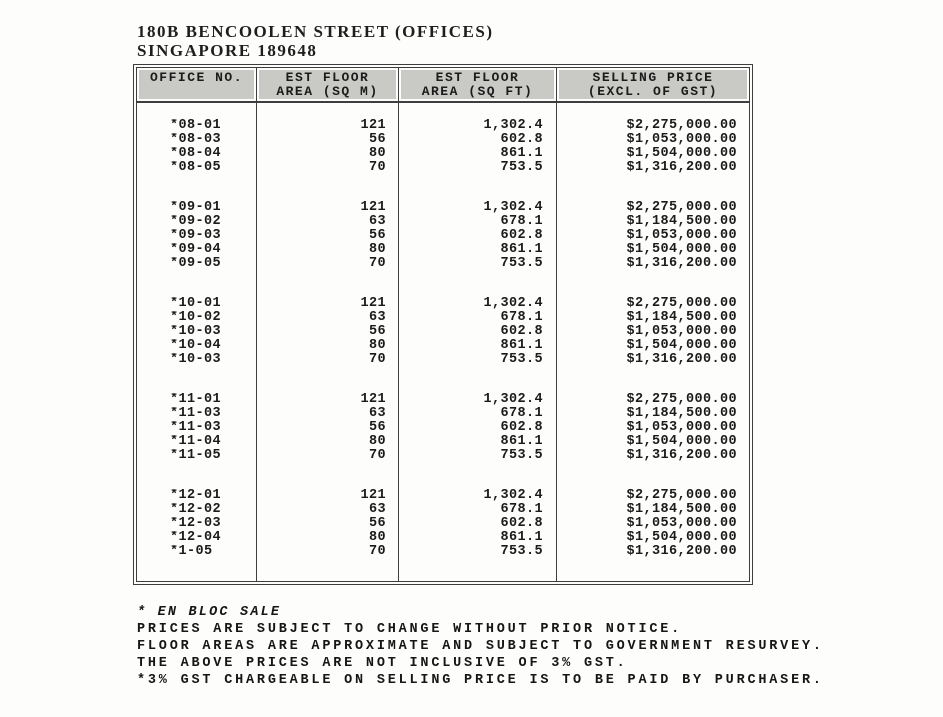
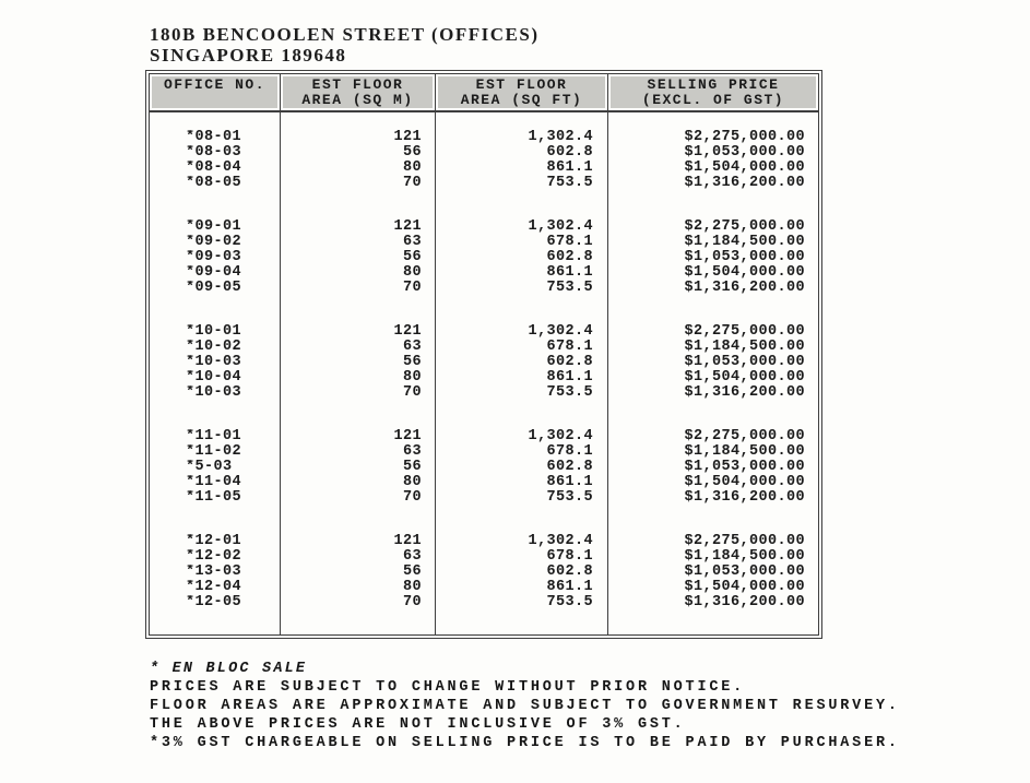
  180B BENCOOLEN STREET (OFFICES)
  SINGAPORE 189648
  OFFICE NO.	EST FLOOR AREA (SQ M)	EST FLOOR AREA (SQ FT)	SELLING PRICE (EXCL. OF GST)
  *08-01	121	1,302.4	$2,275,000.00
  *08-03	56	602.8	$1,053,000.00
  *08-04	80	861.1	$1,504,000.00
  *08-05	70	753.5	$1,316,200.00
  *09-01	121	1,302.4	$2,275,000.00
  *09-02	63	678.1	$1,184,500.00
  *09-03	56	602.8	$1,053,000.00
  *09-04	80	861.1	$1,504,000.00
  *09-05	70	753.5	$1,316,200.00
  *10-01	121	1,302.4	$2,275,000.00
  *10-02	63	678.1	$1,184,500.00
  *10-03	56	602.8	$1,053,000.00
  *10-04	80	861.1	$1,504,000.00
  *10-03	70	753.5	$1,316,200.00
  *11-01	121	1,302.4	$2,275,000.00
- *11-03	63	678.1	$1,184,500.00
+ *11-02	63	678.1	$1,184,500.00
- *11-03	56	602.8	$1,053,000.00
+ *5-03	56	602.8	$1,053,000.00
  *11-04	80	861.1	$1,504,000.00
  *11-05	70	753.5	$1,316,200.00
  *12-01	121	1,302.4	$2,275,000.00
  *12-02	63	678.1	$1,184,500.00
- *12-03	56	602.8	$1,053,000.00
+ *13-03	56	602.8	$1,053,000.00
  *12-04	80	861.1	$1,504,000.00
- *1-05	70	753.5	$1,316,200.00
+ *12-05	70	753.5	$1,316,200.00
  * EN BLOC SALE
  PRICES ARE SUBJECT TO CHANGE WITHOUT PRIOR NOTICE.
  FLOOR AREAS ARE APPROXIMATE AND SUBJECT TO GOVERNMENT RESURVEY.
  THE ABOVE PRICES ARE NOT INCLUSIVE OF 3% GST.
  *3% GST CHARGEABLE ON SELLING PRICE IS TO BE PAID BY PURCHASER.
